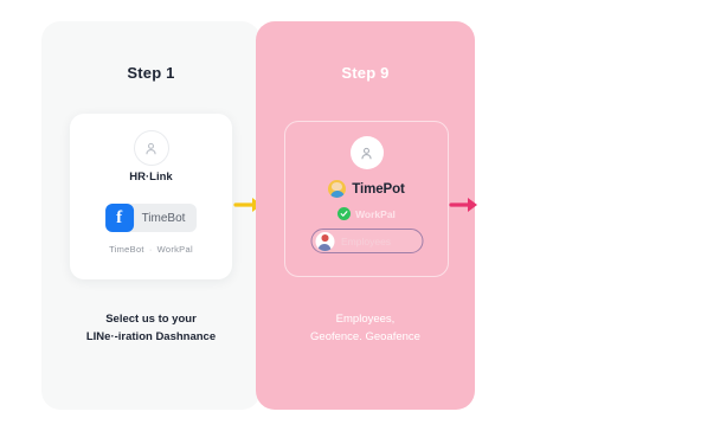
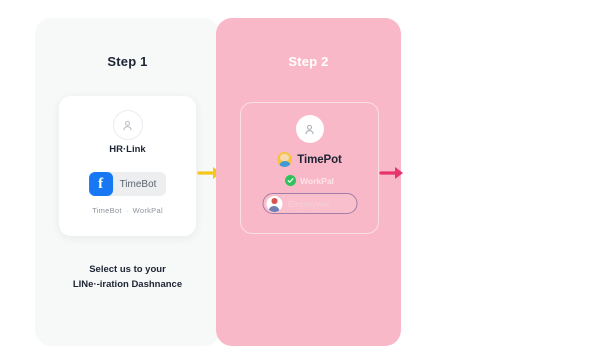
  Step 1
  HR·Link
  f
  TimeBot
  TimeBot WorkPal
  Select us to your
  LINe·-iration Dashnance
- Step 9
+ Step 2
  TimePot
  WorkPal
- Employees,
- Geofence. Geoafence
